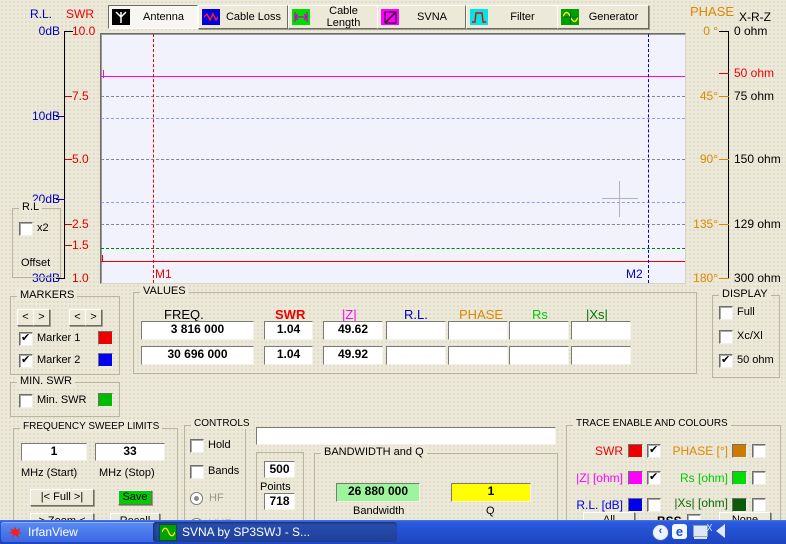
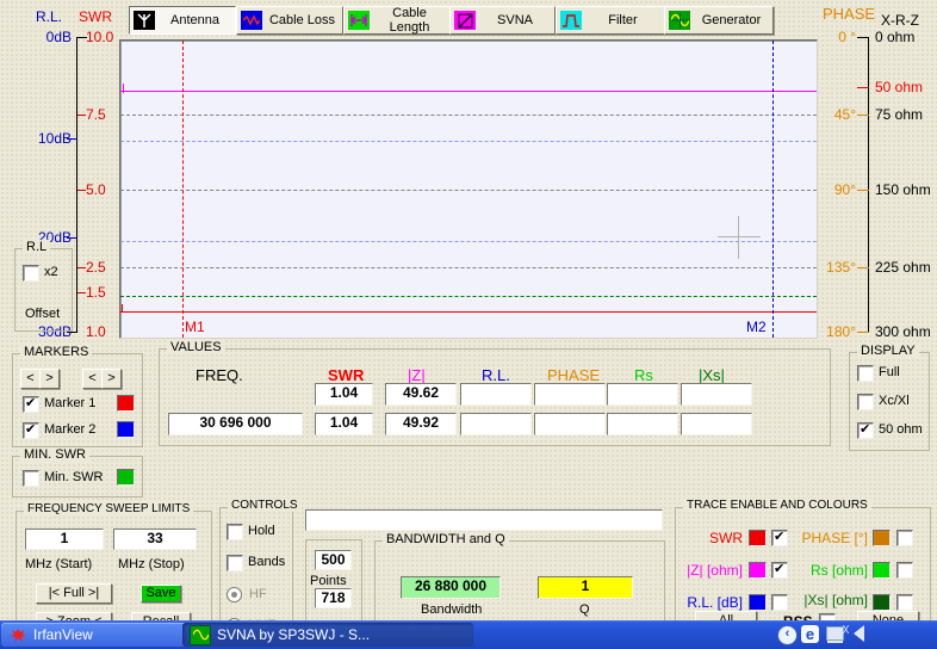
  R.L.
  SWR
  Antenna
  Cable Loss
  Cable Length
  SVNA
  Filter
  Generator
  PHASE
  X-R-Z
  0dB
  10d
  20d
  30dB
  10.0
  7.5
  5.0
  2.5
  1.5
  1.0
  0 °
  45°
  90°
  135°
  180°
  0 ohm
  50 ohm
  75 ohm
  150 ohm
- 129 ohm
+ 225 ohm
  300 ohm
  M1
  M2
  R.L
  x2
  Offset
  MARKERS
  <
  >
  <
  >
  Marker 1
  Marker 2
  VALUES
  FREQ.
  SWR
  |Z|
  R.L.
  PHASE
  Rs
  |Xs|
- 3 816 000
  1.04
  49.62
  30 696 000
  1.04
  49.92
  DISPLAY
  Full
  Xc/Xl
  50 ohm
  MIN. SWR
  Min. SWR
  FREQUENCY SWEEP LIMITS
  1
  33
  MHz (Start)
  MHz (Stop)
  |< Full >|
  Save
  CONTROLS
  Hold
  Bands
  HF
  500
  Points
  718
  BANDWIDTH and Q
  26 880 000
  Bandwidth
  1
  Q
  TRACE ENABLE AND COLOURS
  SWR
  PHASE [°]
  |Z| [ohm]
  Rs [ohm]
  R.L. [dB]
  |Xs| [ohm]
  IrfanView
  SVNA by SP3SWJ - S...
  ‹
  e
  ᳵ
